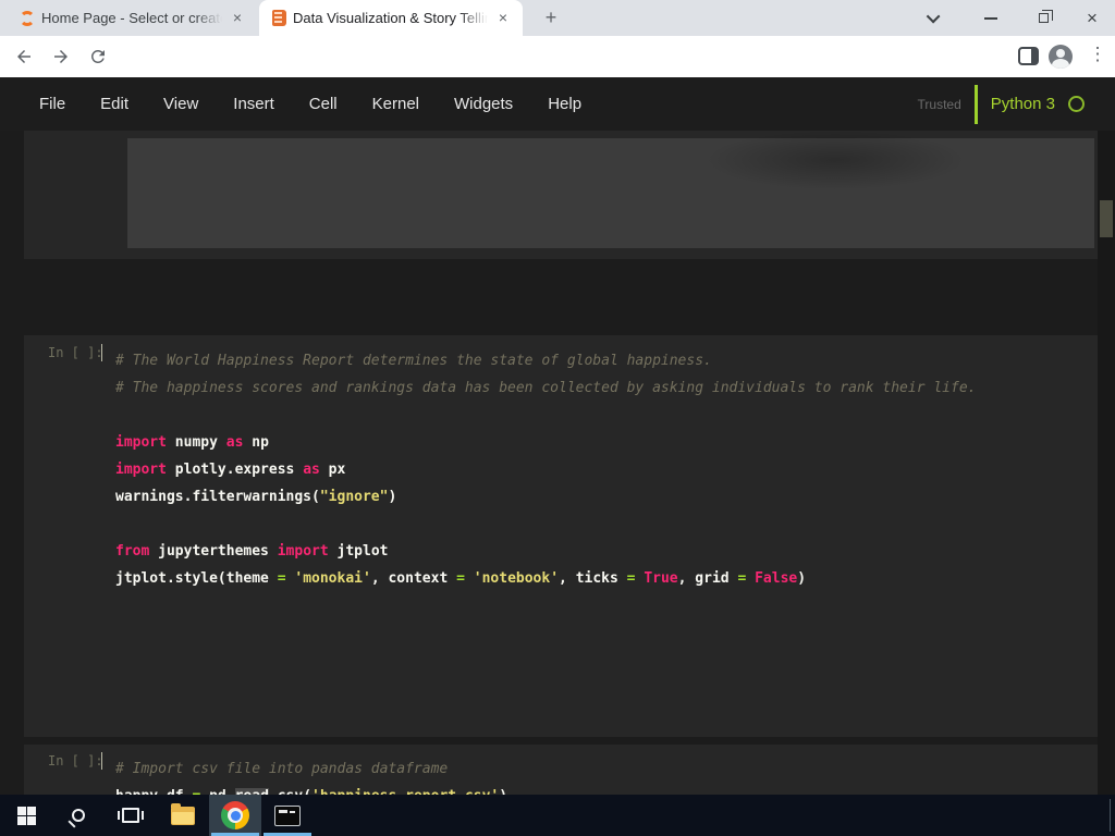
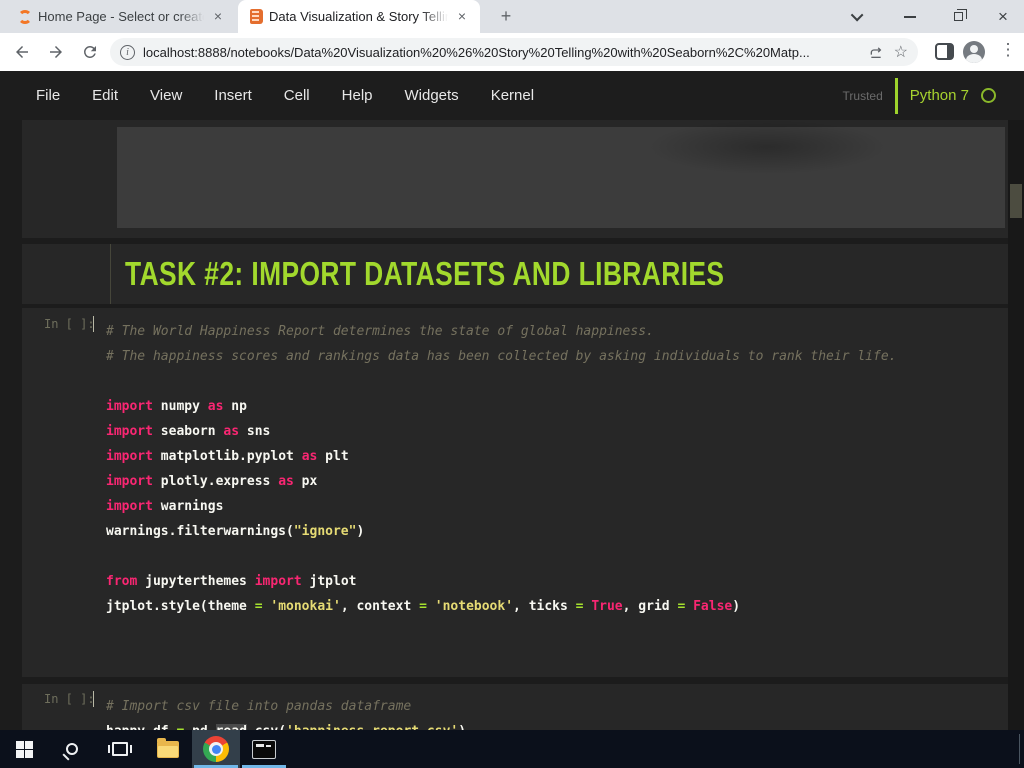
  Home Page - Select or creat
  ×
  Data Visualization & Story Telli
  ×
  +
  ×
+ i
+ localhost:8888/notebooks/Data%20Visualization%20%26%20Story%20Telling%20with%20Seaborn%2C%20Matp...
+ ☆
  ⋮
  File
  Edit
  View
  Insert
  Cell
- Kernel
+ Help
  Widgets
- Help
+ Kernel
  Trusted
- Python 3
+ Python 7
+ TASK #2: IMPORT DATASETS AND LIBRARIES
  In [ ]:
  # The World Happiness Report determines the state of global happiness.
  # The happiness scores and rankings data has been collected by asking individuals to rank their life.
  import numpy as np
+ import seaborn as sns
+ import matplotlib.pyplot as plt
  import plotly.express as px
+ import warnings
  warnings.filterwarnings("ignore")
  from jupyterthemes import jtplot
  jtplot.style(theme = 'monokai', context = 'notebook', ticks = True, grid = False)
  In [ ]:
  # Import csv file into pandas dataframe
